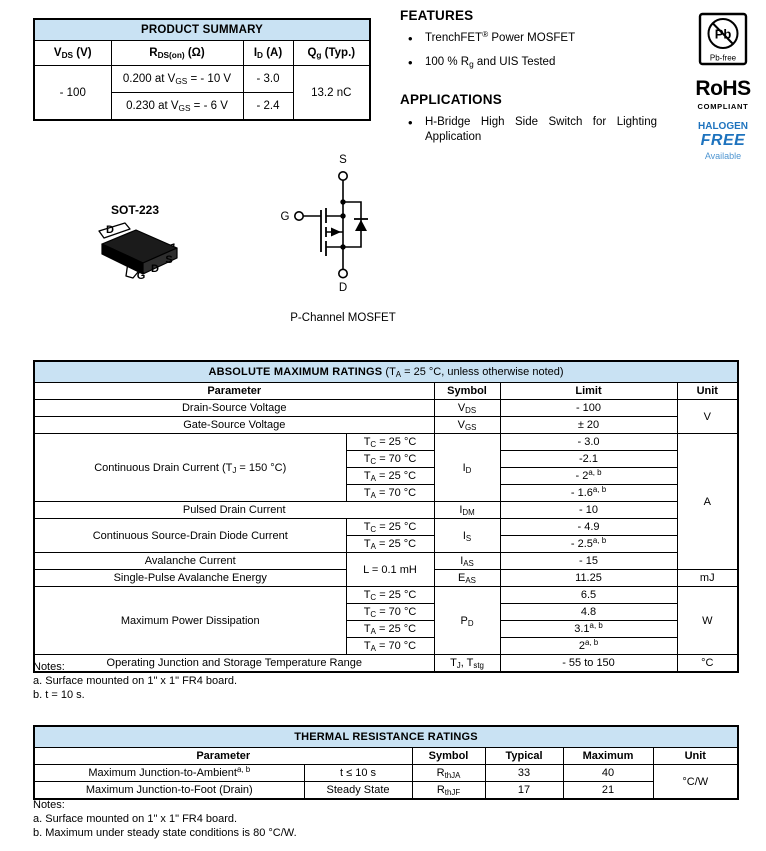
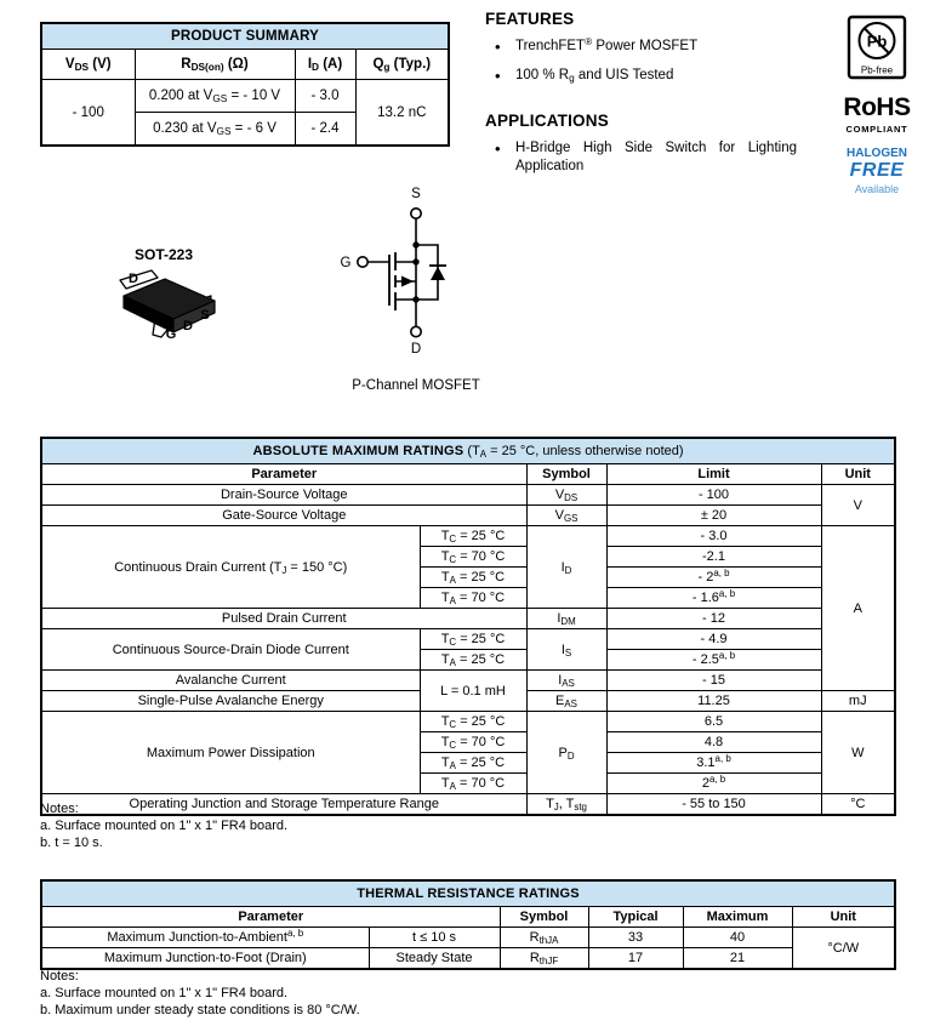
  PRODUCT SUMMARY
  VDS (V)	RDS(on) (Ω)	ID (A)	Qg (Typ.)
  - 100	0.200 at VGS = - 10 V	- 3.0	13.2 nC
  0.230 at VGS = - 6 V	- 2.4
  FEATURES
  TrenchFET® Power MOSFET
  100 % Rg and UIS Tested
  APPLICATIONS
  H-Bridge High Side Switch for Lighting Application
  Pb
  Pb-free
  RoHS
  COMPLIANT
  HALOGEN
  FREE
  Available
  SOT-223
  D
  G
  D
  S
  S
  D
  G
  P-Channel MOSFET
  ABSOLUTE MAXIMUM RATINGS (TA = 25 °C, unless otherwise noted)
  Parameter	Symbol	Limit	Unit
  Drain-Source Voltage	VDS	- 100	V
  Gate-Source Voltage	VGS	± 20
  Continuous Drain Current (TJ = 150 °C)	TC = 25 °C	ID	- 3.0	A
  TC = 70 °C	-2.1
  TA = 25 °C	- 2a, b
  TA = 70 °C	- 1.6a, b
- Pulsed Drain Current	IDM	- 10
+ Pulsed Drain Current	IDM	- 12
  Continuous Source-Drain Diode Current	TC = 25 °C	IS	- 4.9
  TA = 25 °C	- 2.5a, b
  Avalanche Current	L = 0.1 mH	IAS	- 15
  Single-Pulse Avalanche Energy	EAS	11.25	mJ
  Maximum Power Dissipation	TC = 25 °C	PD	6.5	W
  TC = 70 °C	4.8
  TA = 25 °C	3.1a, b
  TA = 70 °C	2a, b
  Operating Junction and Storage Temperature Range	TJ, Tstg	- 55 to 150	°C
  Notes:
  a. Surface mounted on 1" x 1" FR4 board.
  b. t = 10 s.
  THERMAL RESISTANCE RATINGS
  Parameter	Symbol	Typical	Maximum	Unit
  Maximum Junction-to-Ambienta, b	t ≤ 10 s	RthJA	33	40	°C/W
  Maximum Junction-to-Foot (Drain)	Steady State	RthJF	17	21
  Notes:
  a. Surface mounted on 1" x 1" FR4 board.
  b. Maximum under steady state conditions is 80 °C/W.
